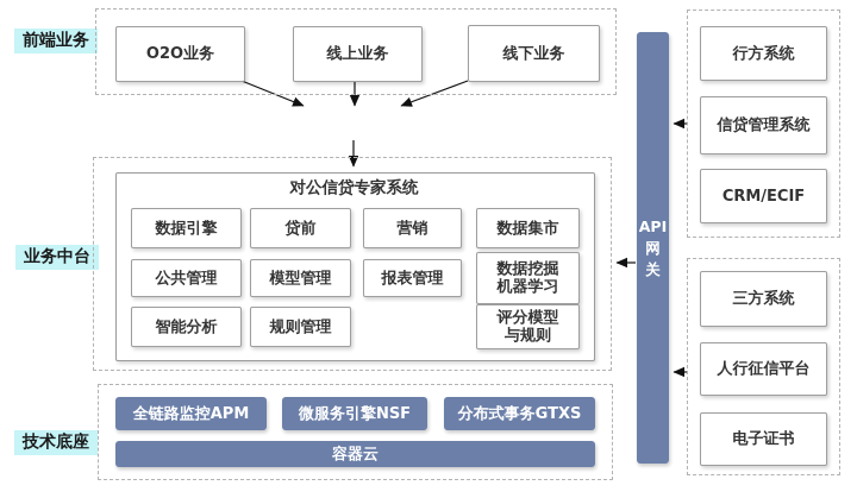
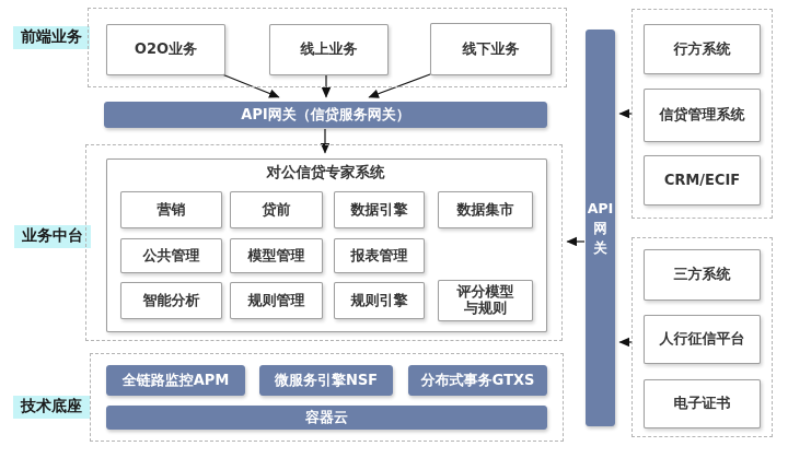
  前端业务
  业务中台
  技术底座
  O2O业务
  线上业务
  线下业务
+ API网关（信贷服务网关）
  对公信贷专家系统
- 数据引擎
+ 营销
  贷前
- 营销
+ 数据引擎
  数据集市
  公共管理
  模型管理
  报表管理
- 数据挖掘
- 机器学习
  智能分析
  规则管理
+ 规则引擎
  评分模型
  与规则
  全链路监控APM
  微服务引擎NSF
  分布式事务GTXS
  容器云
  API
  网
  关
  行方系统
  信贷管理系统
  CRM/ECIF
  三方系统
  人行征信平台
  电子证书
